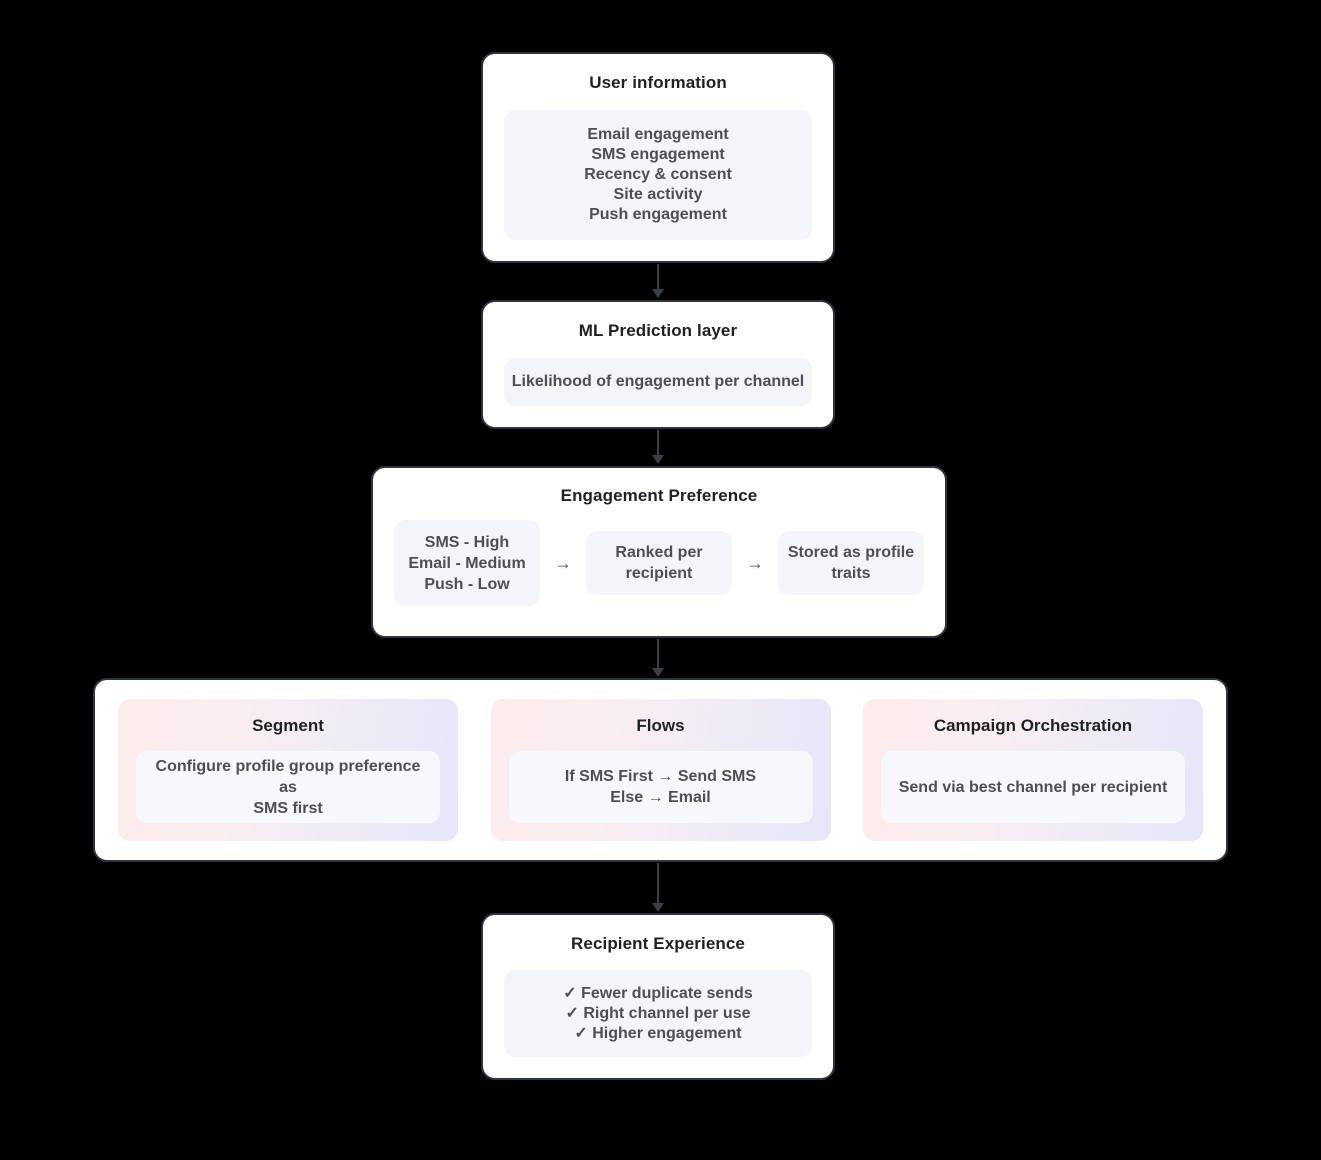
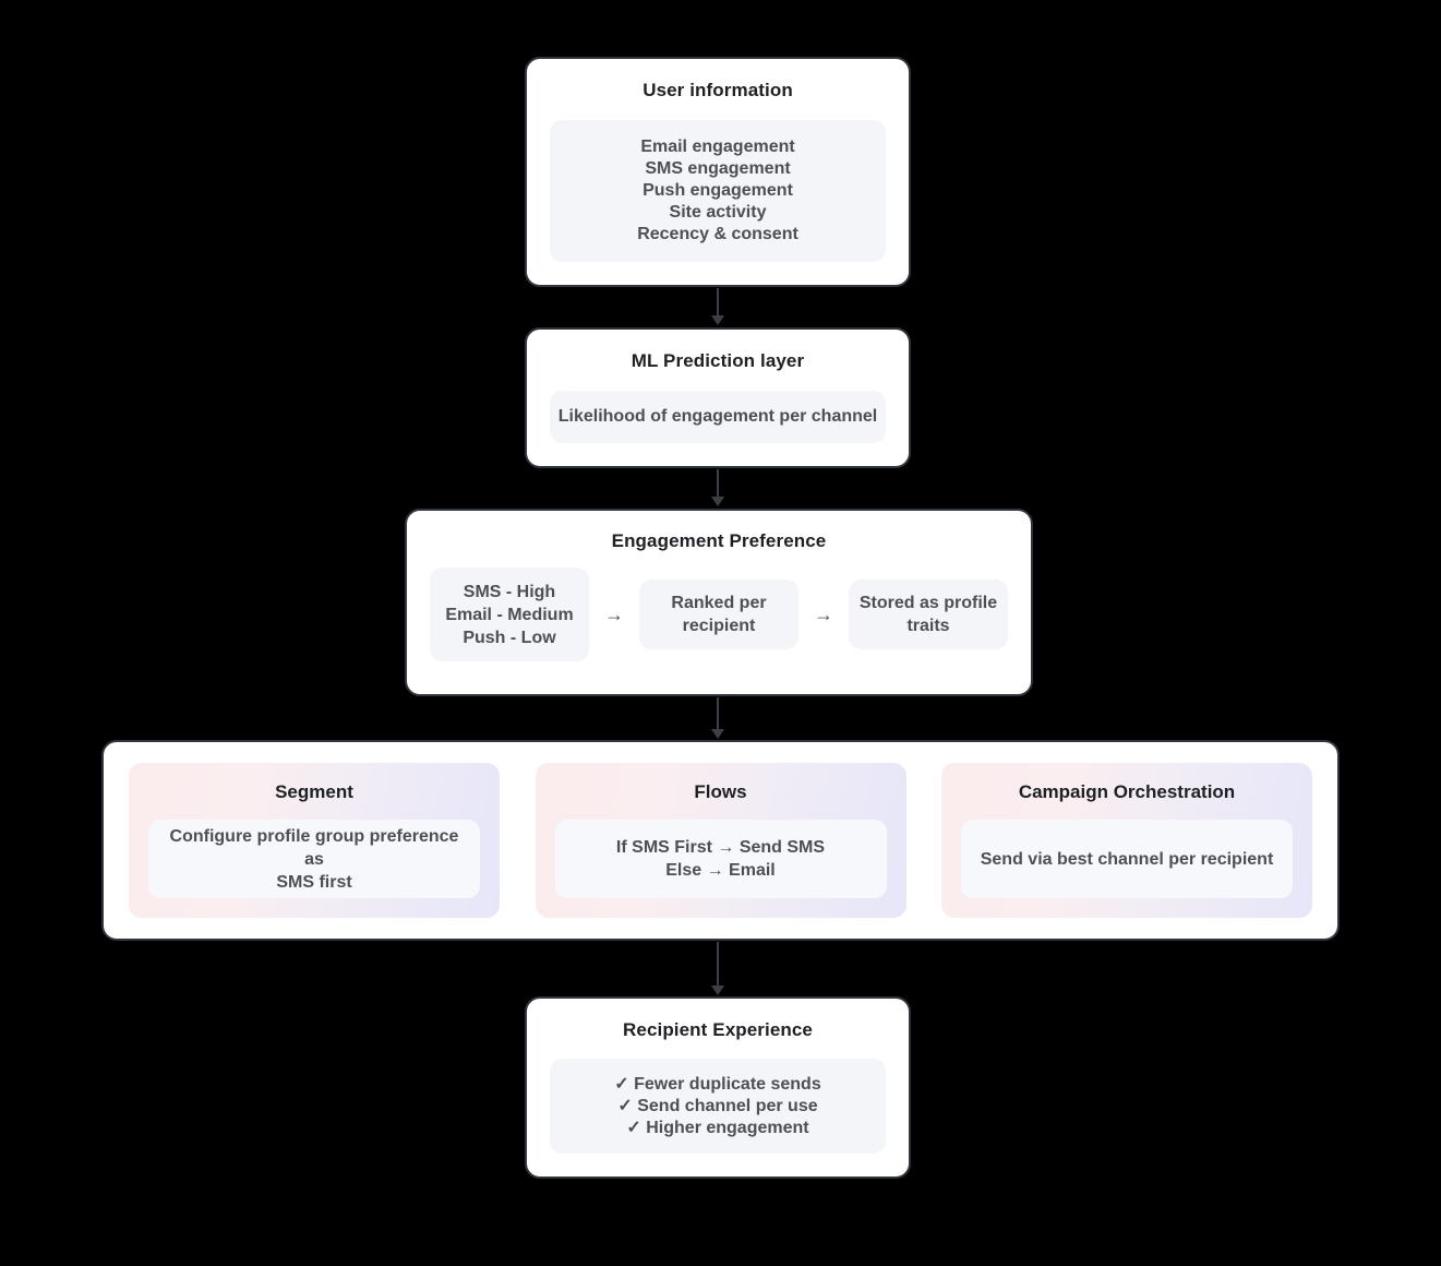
  User information
  Email engagement
  SMS engagement
- Recency & consent
+ Push engagement
  Site activity
- Push engagement
+ Recency & consent
  ML Prediction layer
  Likelihood of engagement per channel
  Engagement Preference
  SMS - High
  Email - Medium
  Push - Low
  →
  Ranked per
  recipient
  →
  Stored as profile
  traits
  Segment
  Configure profile group preference as
  SMS first
  Flows
  If SMS First → Send SMS
  Else → Email
  Campaign Orchestration
  Send via best channel per recipient
  Recipient Experience
  ✓ Fewer duplicate sends
- ✓ Right channel per use
+ ✓ Send channel per use
  ✓ Higher engagement
